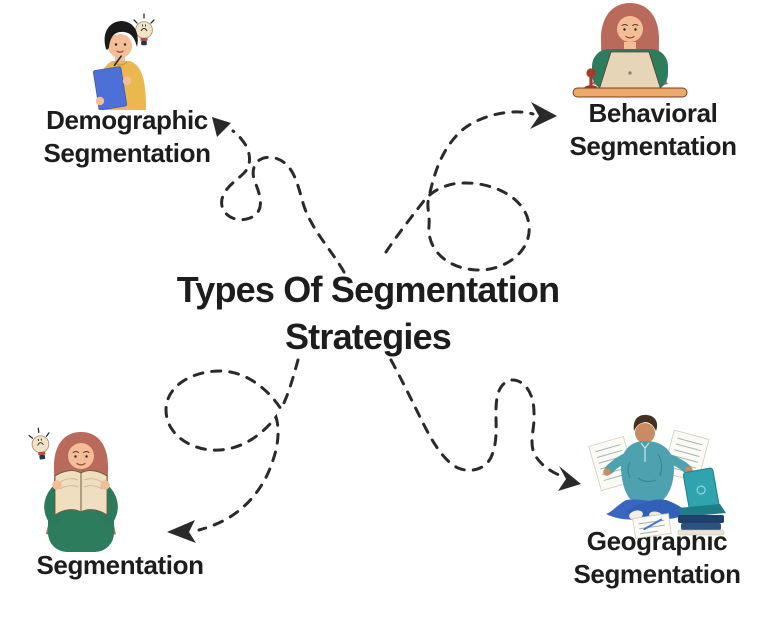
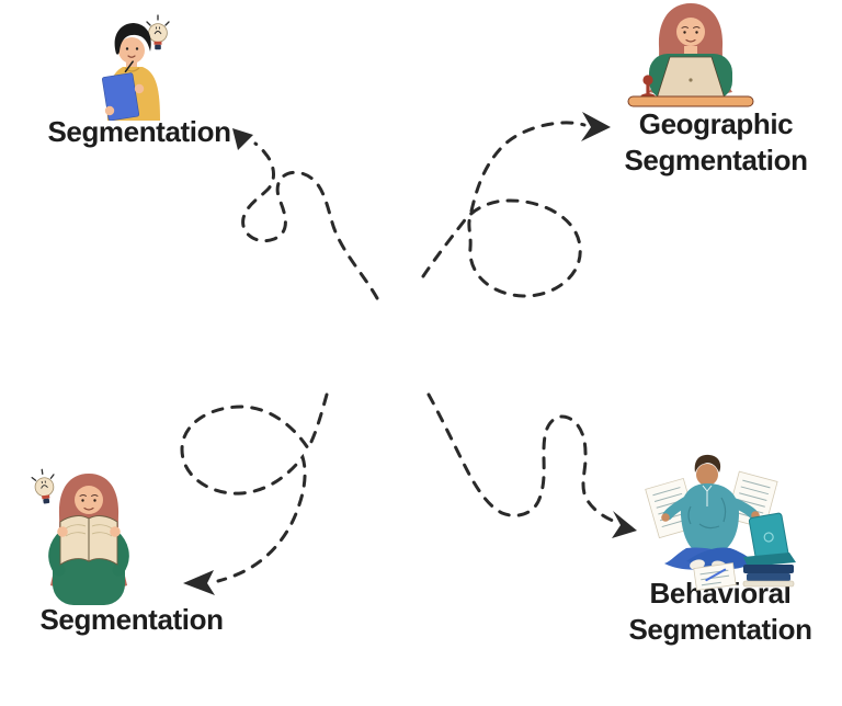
- Types Of Segmentation
- Strategies
- Demographic
  Segmentation
- Behavioral
+ Geographic
  Segmentation
  Segmentation
- Geographic
+ Behavioral
  Segmentation
